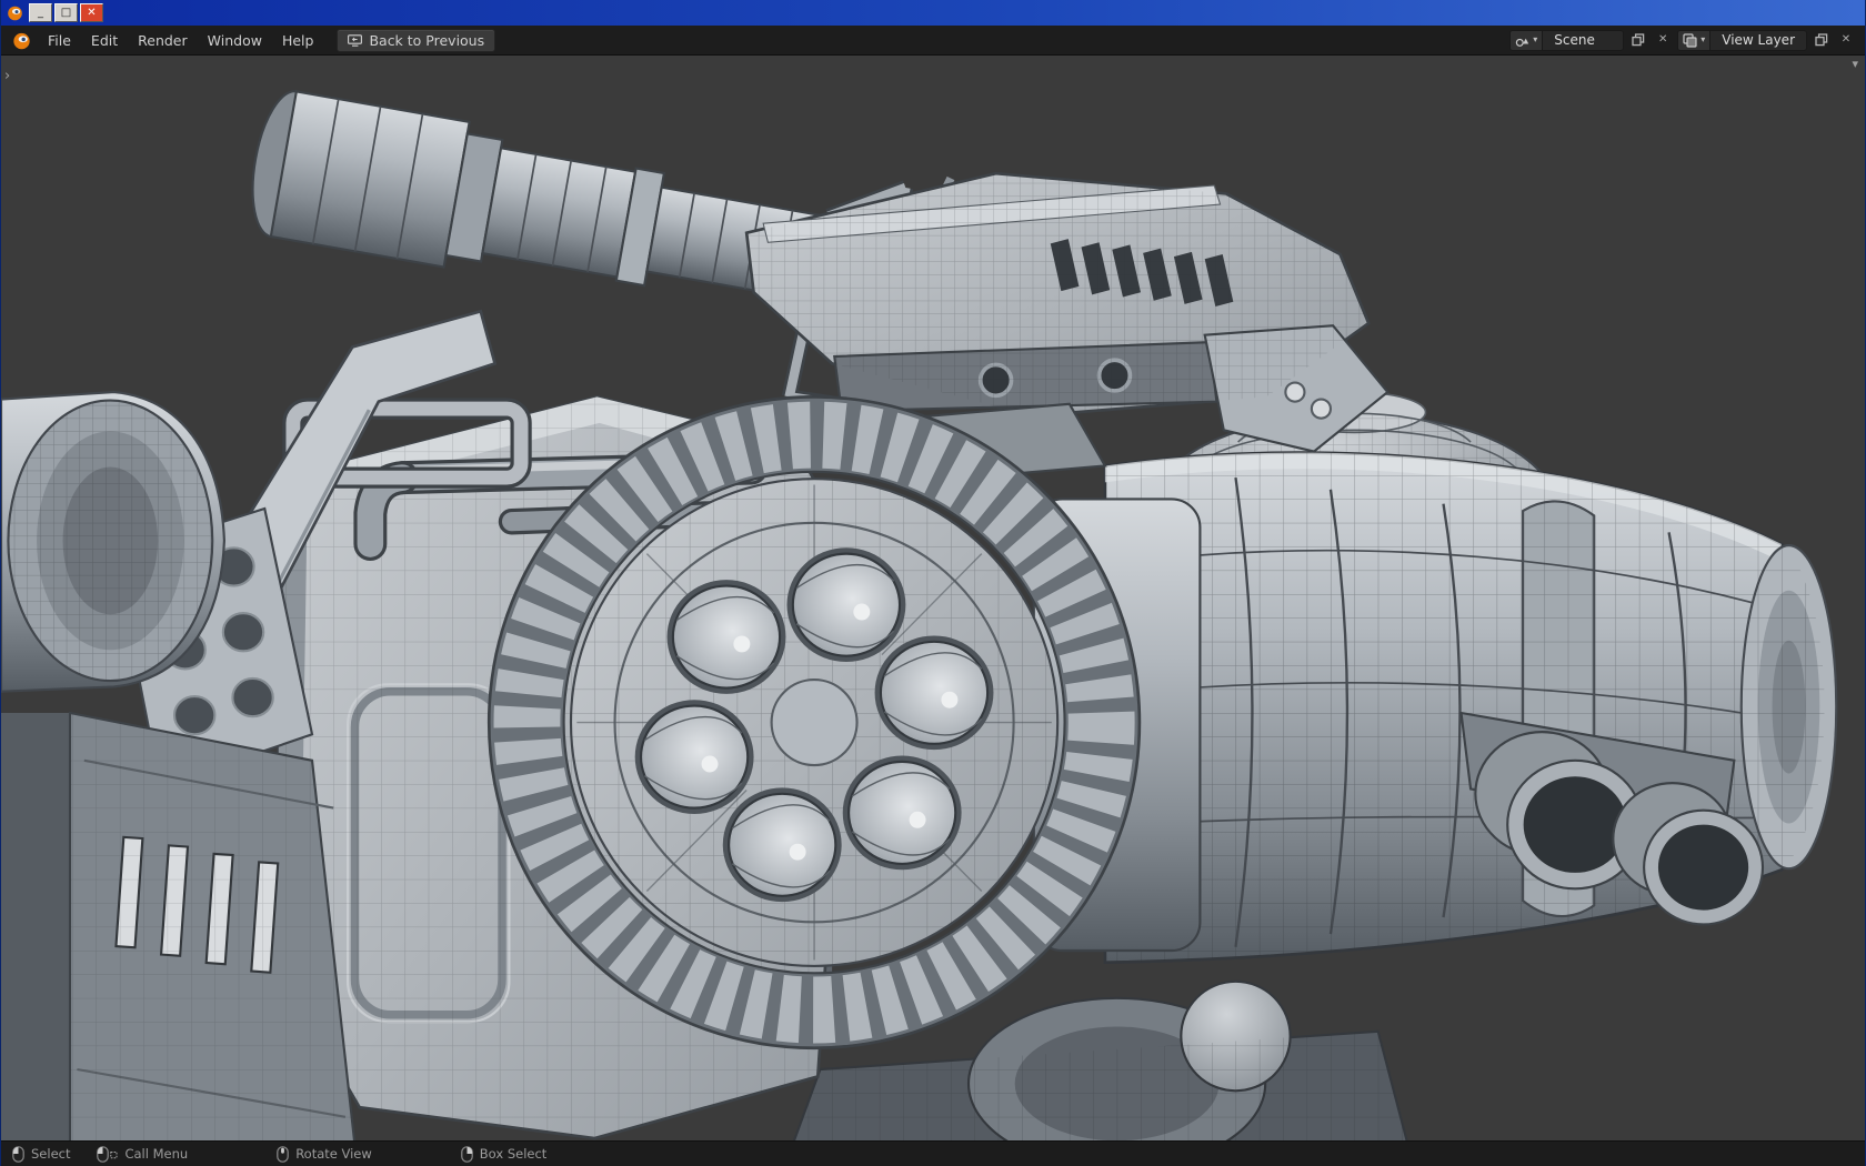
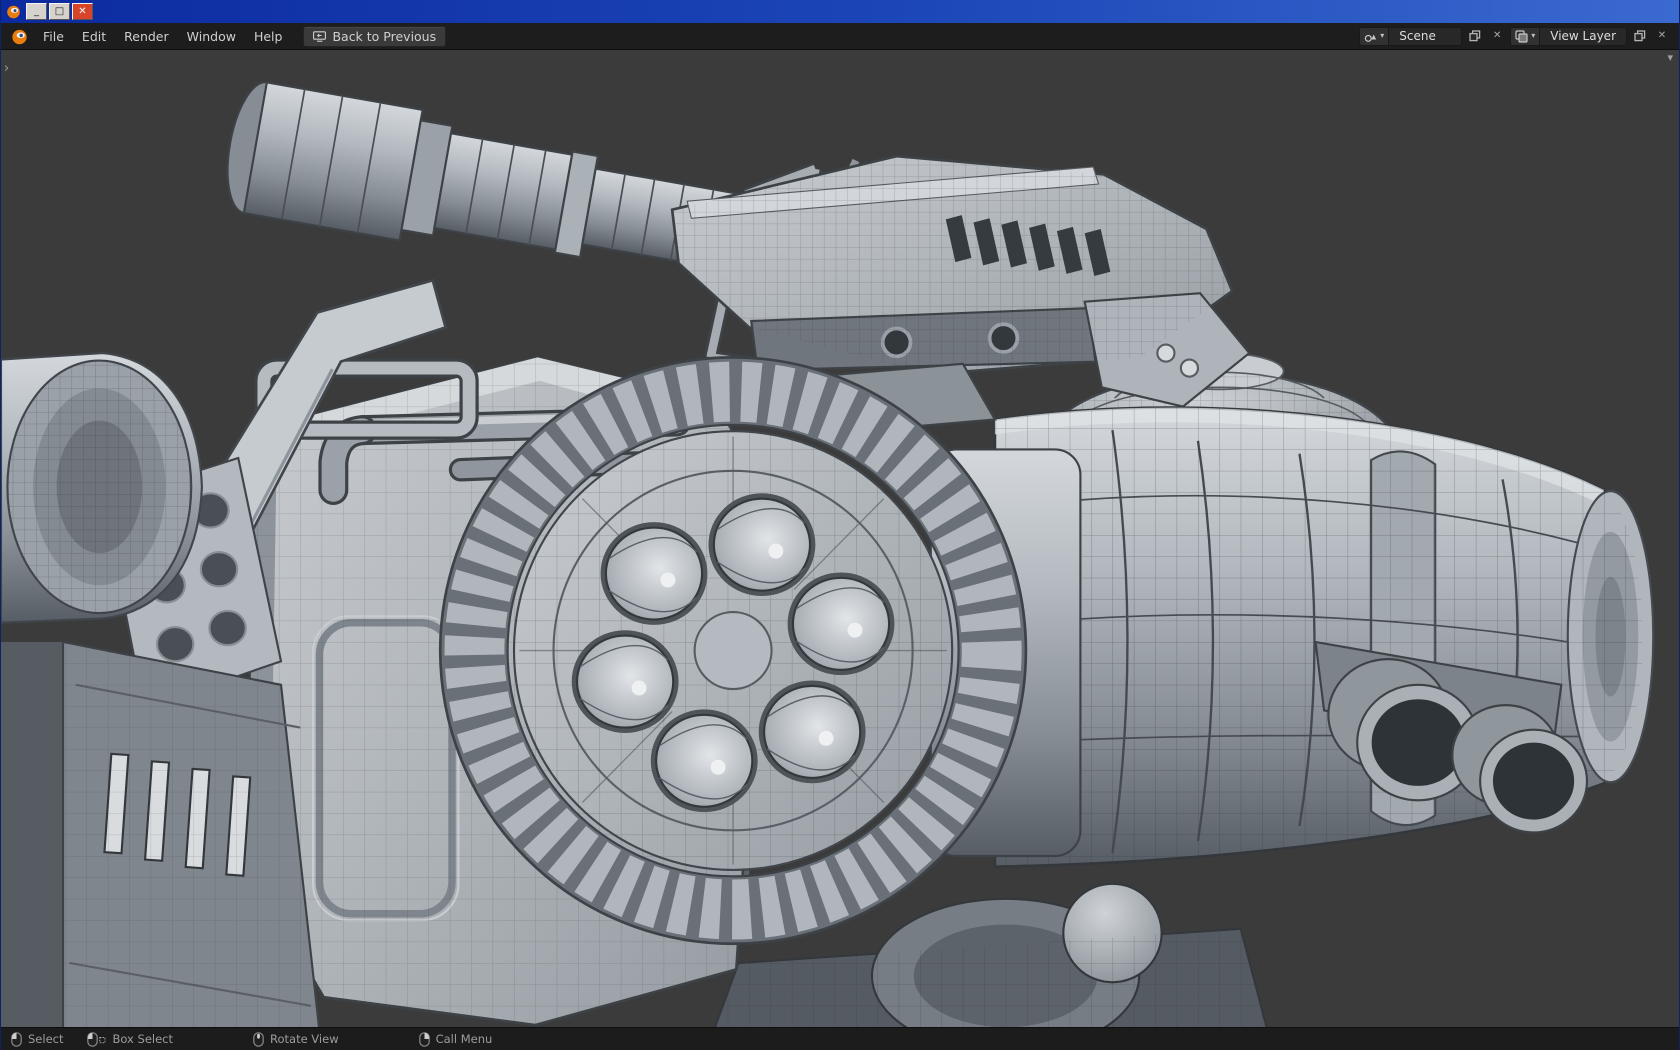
  _
  □
  ✕
  File
  Edit
  Render
  Window
  Help
  Back to Previous
  ▾
  Scene
  ✕
  ▾
  View Layer
  ✕
  ›
  ▾
  Select
- Call Menu
+ Box Select
  Rotate View
- Box Select
+ Call Menu
